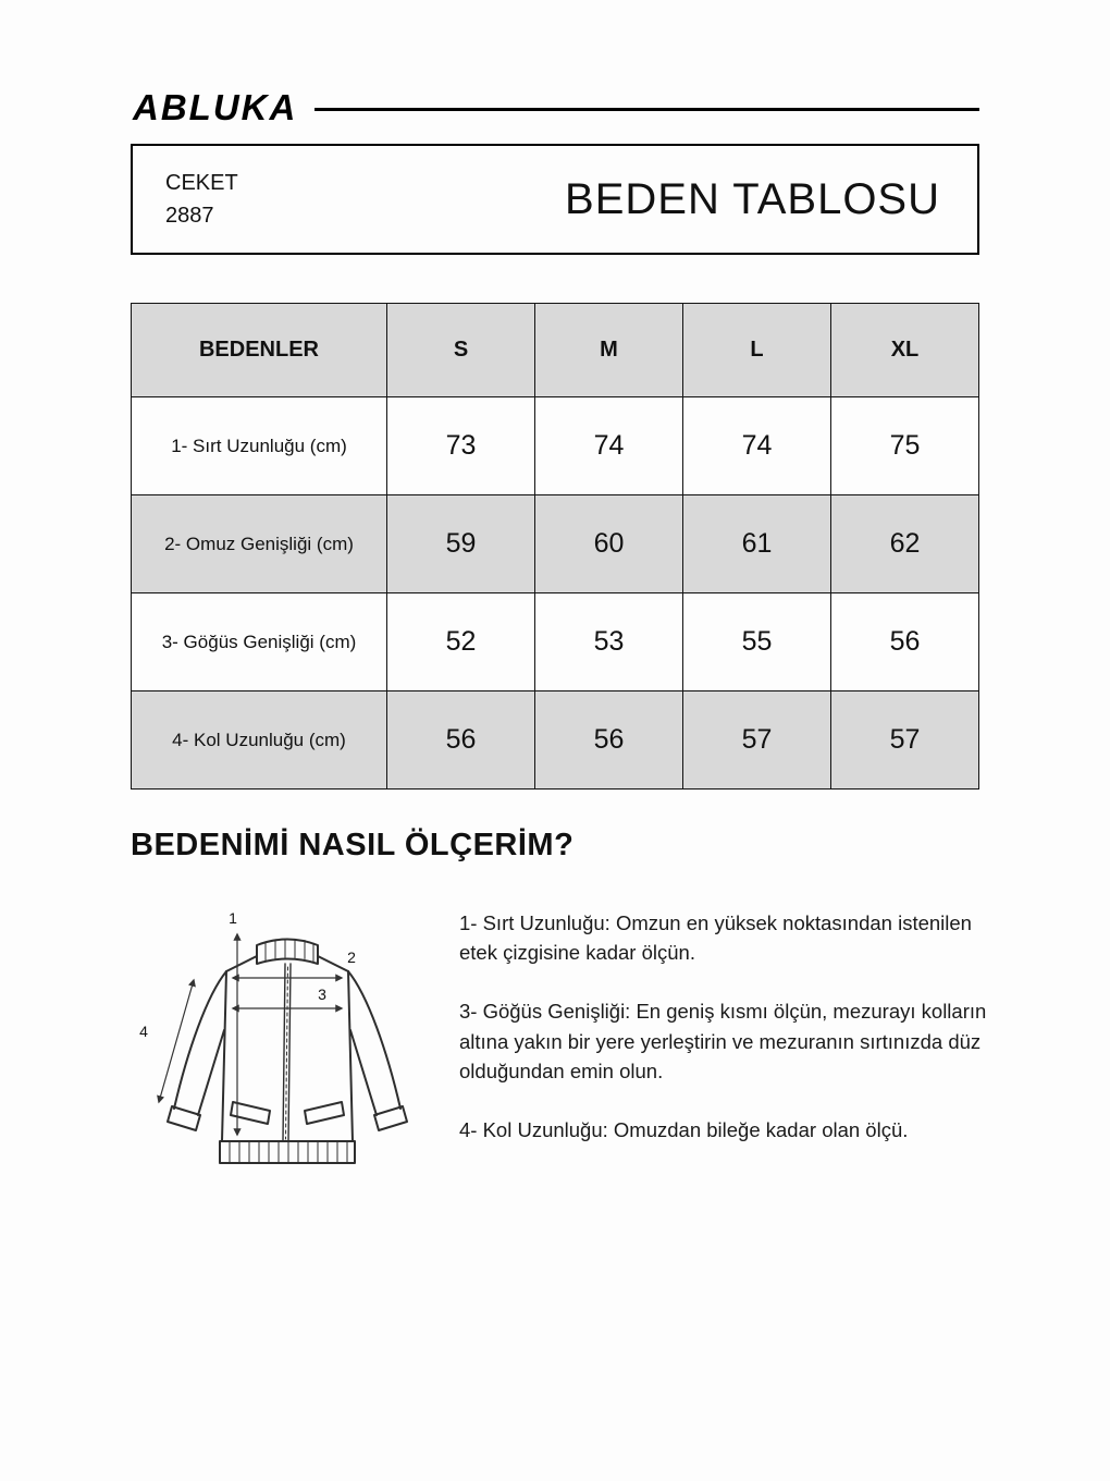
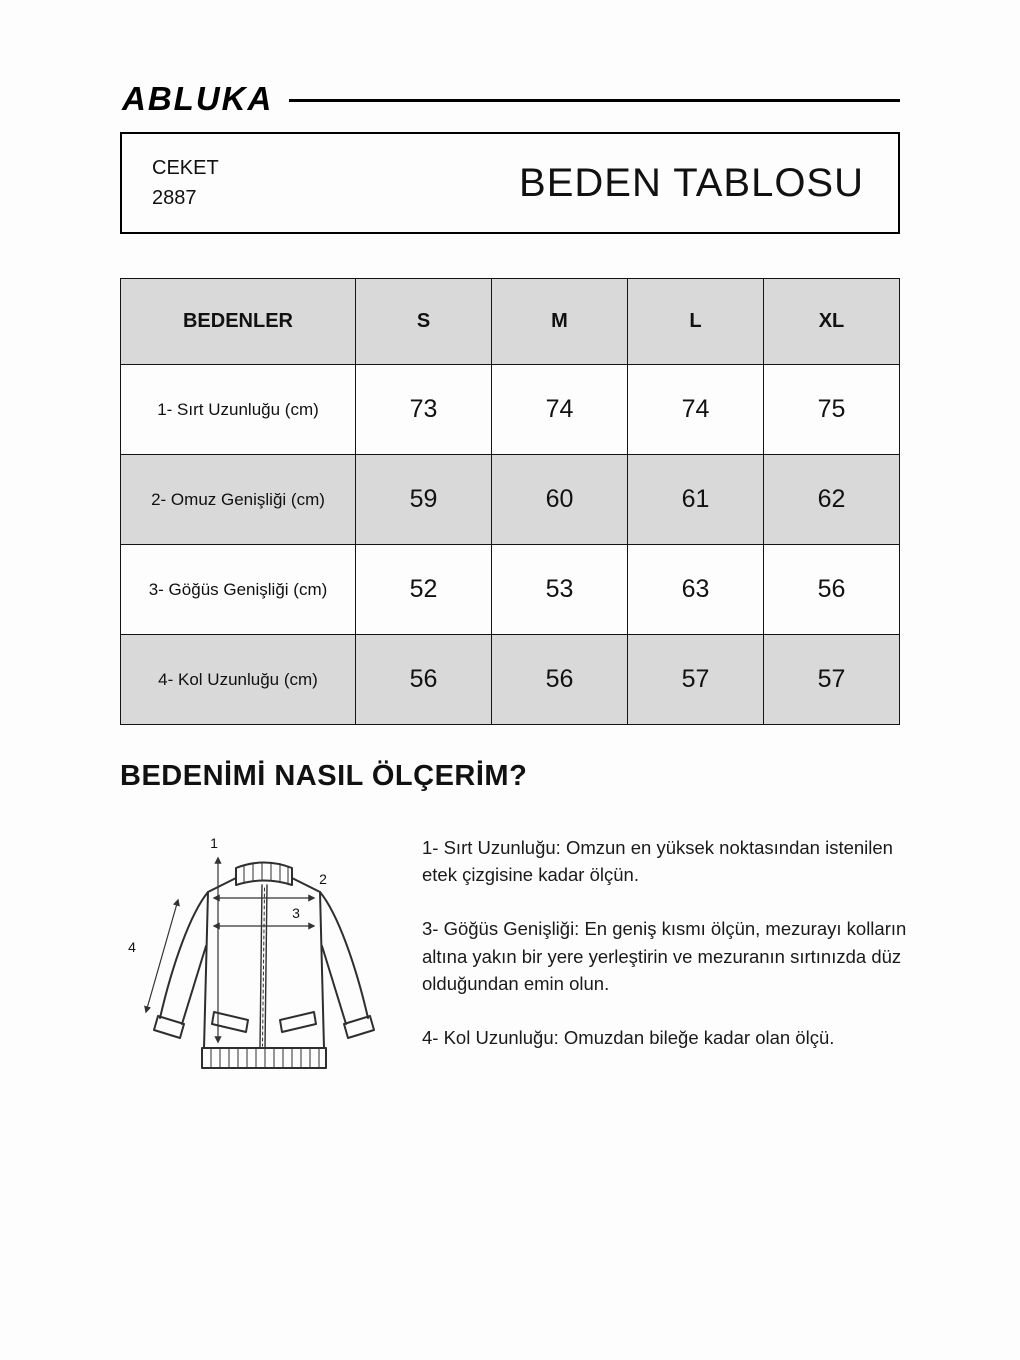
  ABLUKA
  CEKET
  2887
  BEDEN TABLOSU
  BEDENLER	S	M	L	XL
  1- Sırt Uzunluğu (cm)	73	74	74	75
  2- Omuz Genişliği (cm)	59	60	61	62
- 3- Göğüs Genişliği (cm)	52	53	55	56
+ 3- Göğüs Genişliği (cm)	52	53	63	56
  4- Kol Uzunluğu (cm)	56	56	57	57
  BEDENİMİ NASIL ÖLÇERİM?
  1
  2
  3
  4
  1- Sırt Uzunluğu: Omzun en yüksek noktasından istenilen etek çizgisine kadar ölçün.
  3- Göğüs Genişliği: En geniş kısmı ölçün, mezurayı kolların altına yakın bir yere yerleştirin ve mezuranın sırtınızda düz olduğundan emin olun.
  4- Kol Uzunluğu: Omuzdan bileğe kadar olan ölçü.
